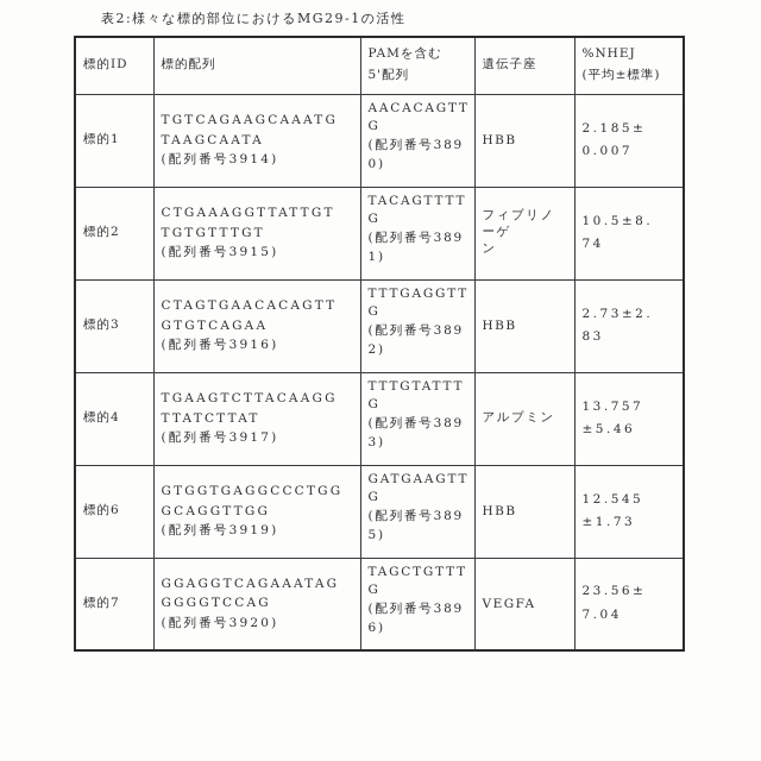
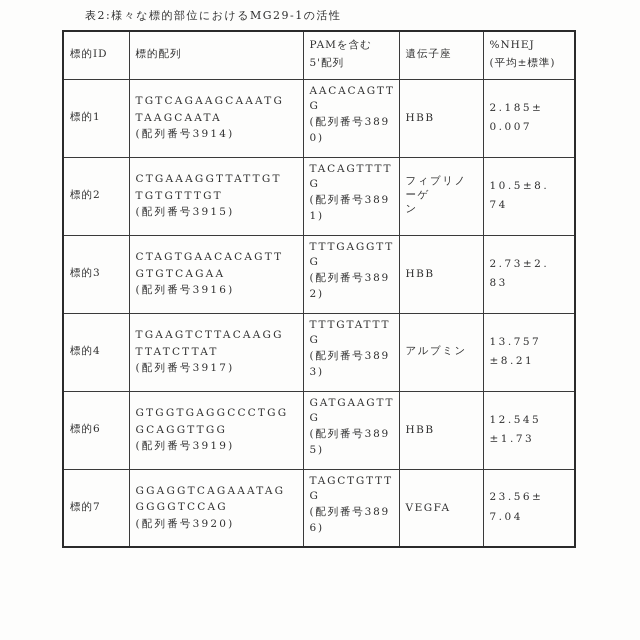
  表2:様々な標的部位におけるMG29-1の活性
  標的ID	標的配列	PAMを含む5'配列	遺伝子座	%NHEJ (平均±標準)
  標的1	TGTCAGAAGCAAATG TAAGCAATA (配列番号3914)	AACACAGTT G (配列番号389 0)	HBB	2.185± 0.007
  標的2	CTGAAAGGTTATTGT TGTGTTTGT (配列番号3915)	TACAGTTTT G (配列番号389 1)	フィブリノーゲ ン	10.5±8. 74
  標的3	CTAGTGAACACAGTT GTGTCAGAA (配列番号3916)	TTTGAGGTT G (配列番号389 2)	HBB	2.73±2. 83
- 標的4	TGAAGTCTTACAAGG TTATCTTAT (配列番号3917)	TTTGTATTT G (配列番号389 3)	アルブミン	13.757 ±5.46
+ 標的4	TGAAGTCTTACAAGG TTATCTTAT (配列番号3917)	TTTGTATTT G (配列番号389 3)	アルブミン	13.757 ±8.21
  標的6	GTGGTGAGGCCCTGG GCAGGTTGG (配列番号3919)	GATGAAGTT G (配列番号389 5)	HBB	12.545 ±1.73
  標的7	GGAGGTCAGAAATAG GGGGTCCAG (配列番号3920)	TAGCTGTTT G (配列番号389 6)	VEGFA	23.56± 7.04
